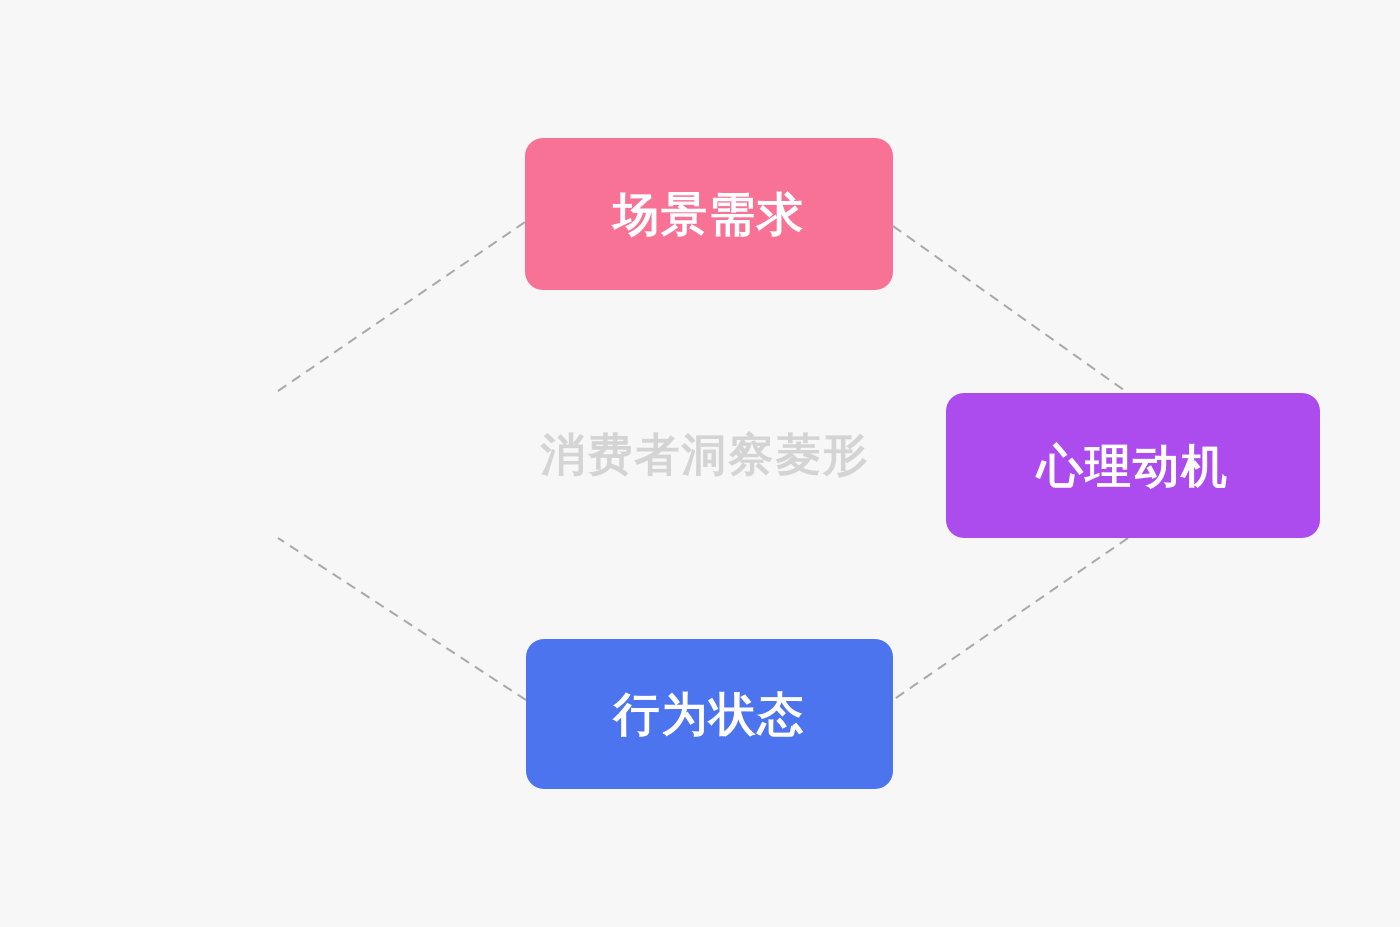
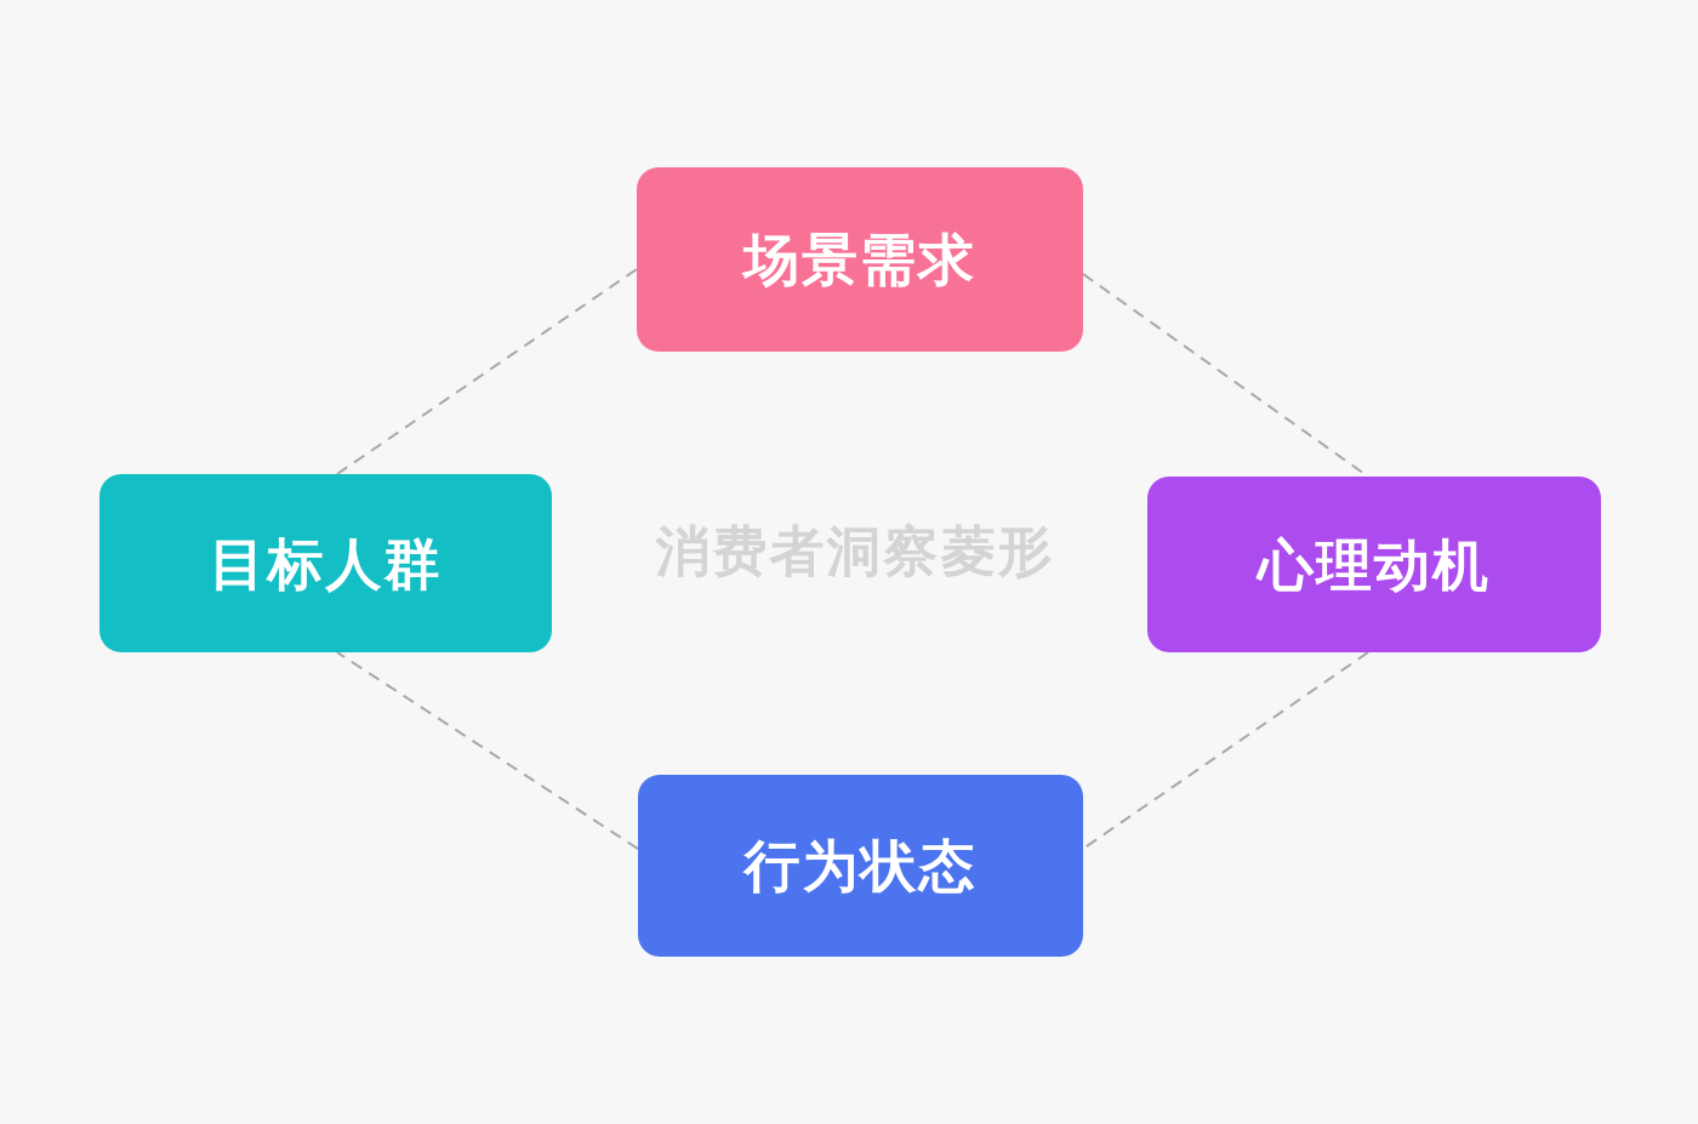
  场景需求
+ 目标人群
  心理动机
  行为状态
  消费者洞察菱形
